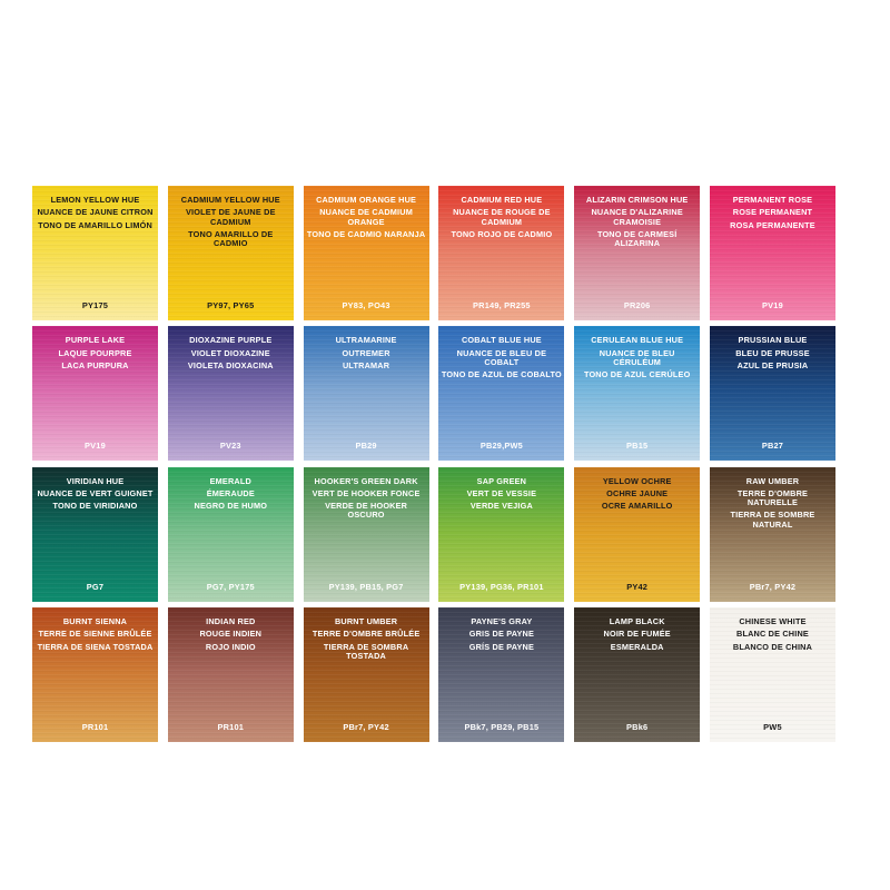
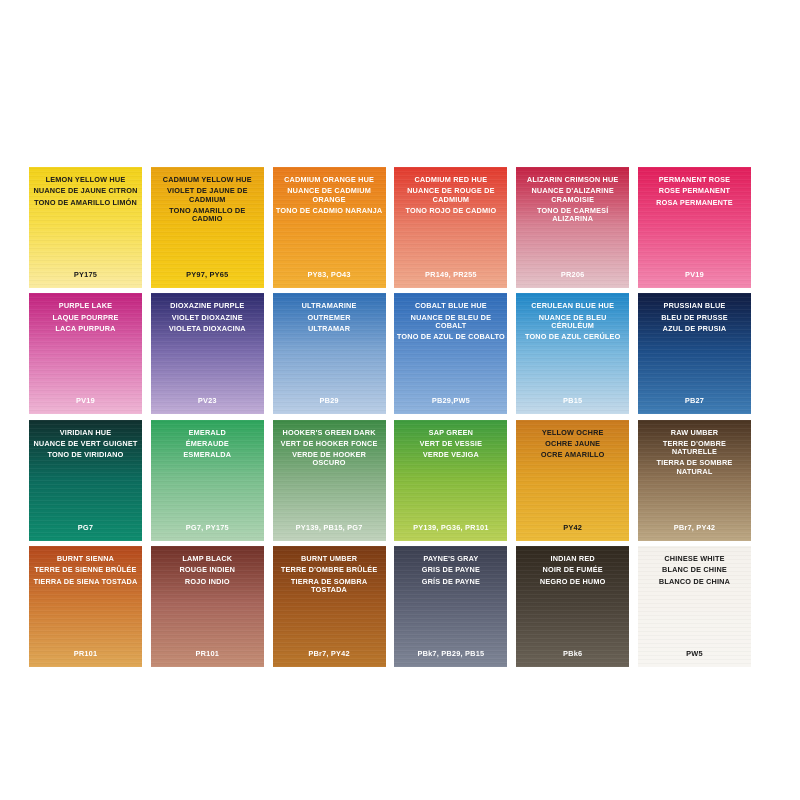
  LEMON YELLOW HUE
  NUANCE DE JAUNE CITRON
  TONO DE AMARILLO LIMÓN
  PY175
  CADMIUM YELLOW HUE
  VIOLET DE JAUNE DE CADMIUM
  TONO AMARILLO DE CADMIO
  PY97, PY65
  CADMIUM ORANGE HUE
  NUANCE DE CADMIUM ORANGE
  TONO DE CADMIO NARANJA
  PY83, PO43
  CADMIUM RED HUE
  NUANCE DE ROUGE DE CADMIUM
  TONO ROJO DE CADMIO
  PR149, PR255
  ALIZARIN CRIMSON HUE
  NUANCE D'ALIZARINE CRAMOISIE
  TONO DE CARMESÍ ALIZARINA
  PR206
  PERMANENT ROSE
  ROSE PERMANENT
  ROSA PERMANENTE
  PV19
  PURPLE LAKE
  LAQUE POURPRE
  LACA PURPURA
  PV19
  DIOXAZINE PURPLE
  VIOLET DIOXAZINE
  VIOLETA DIOXACINA
  PV23
  ULTRAMARINE
  OUTREMER
  ULTRAMAR
  PB29
  COBALT BLUE HUE
  NUANCE DE BLEU DE COBALT
  TONO DE AZUL DE COBALTO
  PB29,PW5
  CERULEAN BLUE HUE
  NUANCE DE BLEU CÉRULÉUM
  TONO DE AZUL CERÚLEO
  PB15
  PRUSSIAN BLUE
  BLEU DE PRUSSE
  AZUL DE PRUSIA
  PB27
  VIRIDIAN HUE
  NUANCE DE VERT GUIGNET
  TONO DE VIRIDIANO
  PG7
  EMERALD
  ÉMERAUDE
- NEGRO DE HUMO
+ ESMERALDA
  PG7, PY175
  HOOKER'S GREEN DARK
  VERT DE HOOKER FONCE
  VERDE DE HOOKER OSCURO
  PY139, PB15, PG7
  SAP GREEN
  VERT DE VESSIE
  VERDE VEJIGA
  PY139, PG36, PR101
  YELLOW OCHRE
  OCHRE JAUNE
  OCRE AMARILLO
  PY42
  RAW UMBER
  TERRE D'OMBRE NATURELLE
  TIERRA DE SOMBRE NATURAL
  PBr7, PY42
  BURNT SIENNA
  TERRE DE SIENNE BRÛLÉE
  TIERRA DE SIENA TOSTADA
  PR101
- INDIAN RED
+ LAMP BLACK
  ROUGE INDIEN
  ROJO INDIO
  PR101
  BURNT UMBER
  TERRE D'OMBRE BRÛLÉE
  TIERRA DE SOMBRA TOSTADA
  PBr7, PY42
  PAYNE'S GRAY
  GRIS DE PAYNE
  GRÍS DE PAYNE
  PBk7, PB29, PB15
- LAMP BLACK
+ INDIAN RED
  NOIR DE FUMÉE
- ESMERALDA
+ NEGRO DE HUMO
  PBk6
  CHINESE WHITE
  BLANC DE CHINE
  BLANCO DE CHINA
  PW5
